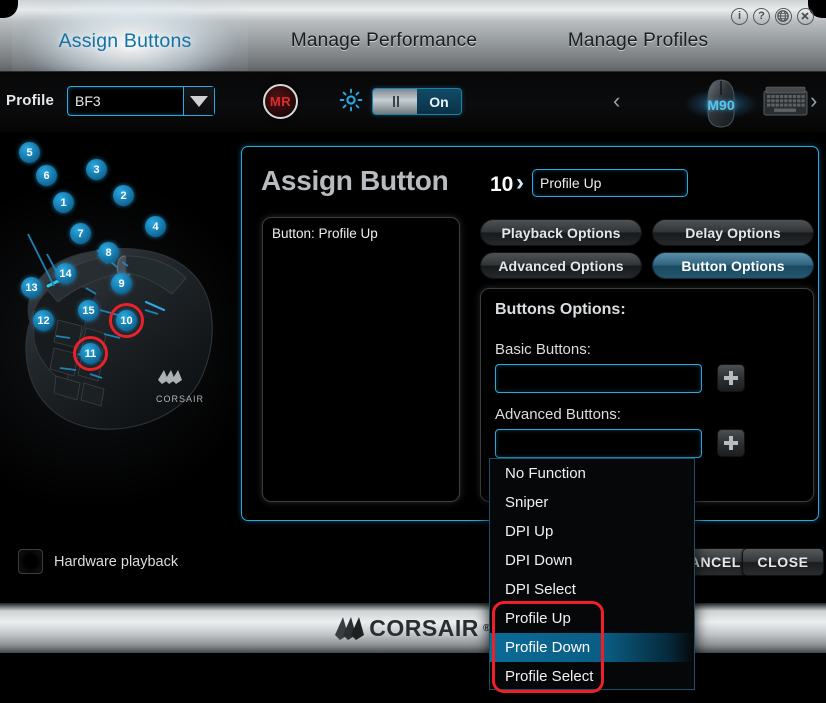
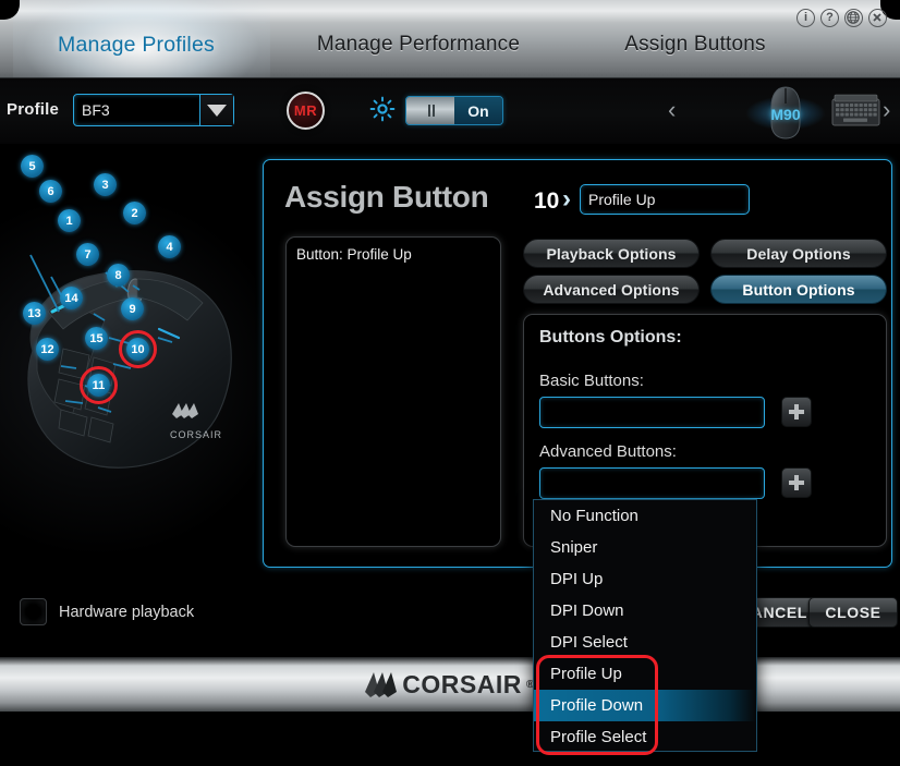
  i
  ?
- Assign Buttons
+ Manage Profiles
  Manage Performance
- Manage Profiles
+ Assign Buttons
  Profile
  BF3
  MR
  On
  ‹
  ›
  M90
  CORSAIR
  5
  6
  3
  1
  2
  7
  4
  8
  14
  9
  13
  15
  12
  10
  11
  Hardware playback
  Assign Button
  10
  ›
  Profile Up
  Button: Profile Up
  Playback Options
  Delay Options
  Advanced Options
  Button Options
  Buttons Options:
  Basic Buttons:
  Advanced Buttons:
  ANCEL
  CLOSE
  CORSAIR
  ®
  No Function
  Sniper
  DPI Up
  DPI Down
  DPI Select
  Profile Up
  Profile Down
  Profile Select
